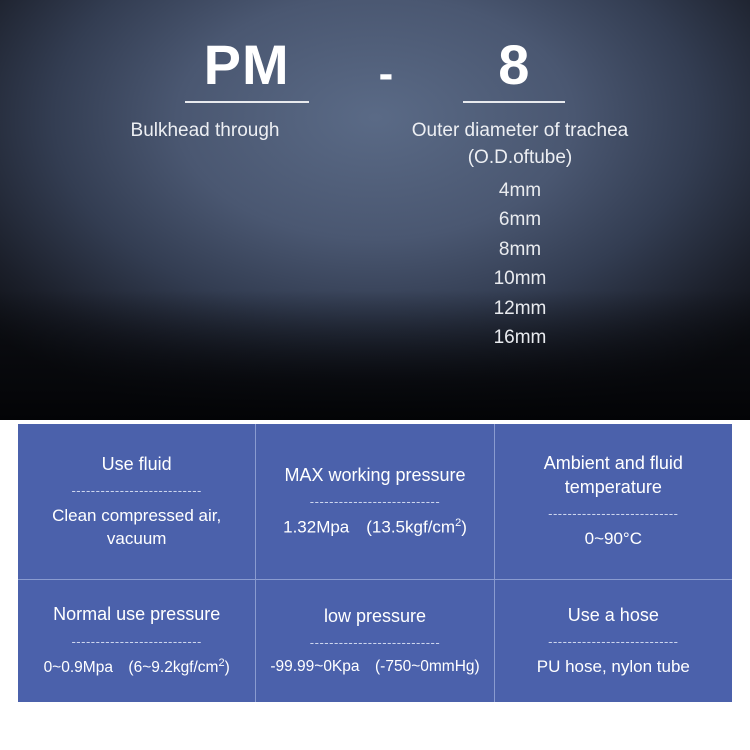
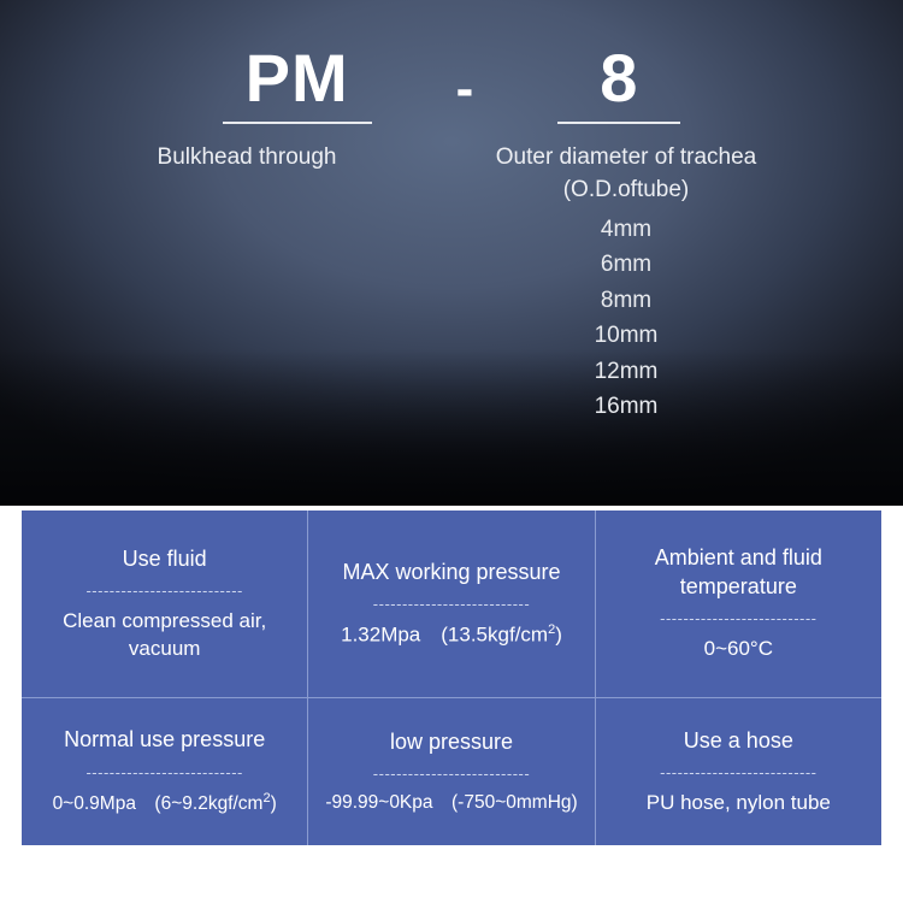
  PM
  -
  8
  Bulkhead through
  Outer diameter of trachea
  (O.D.oftube)
  4mm
  6mm
  8mm
  10mm
  12mm
  16mm
- Use fluid --------------------------- Clean compressed air, vacuum	MAX working pressure --------------------------- 1.32Mpa (13.5kgf/cm2)	Ambient and fluid temperature --------------------------- 0~90°C
+ Use fluid --------------------------- Clean compressed air, vacuum	MAX working pressure --------------------------- 1.32Mpa (13.5kgf/cm2)	Ambient and fluid temperature --------------------------- 0~60°C
  Normal use pressure --------------------------- 0~0.9Mpa (6~9.2kgf/cm2)	low pressure --------------------------- -99.99~0Kpa (-750~0mmHg)	Use a hose --------------------------- PU hose, nylon tube
